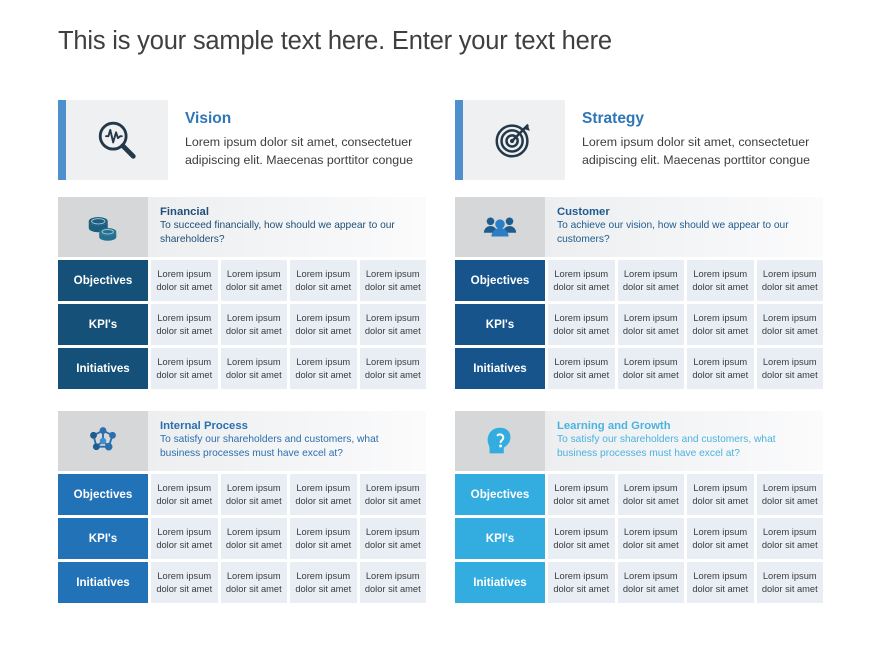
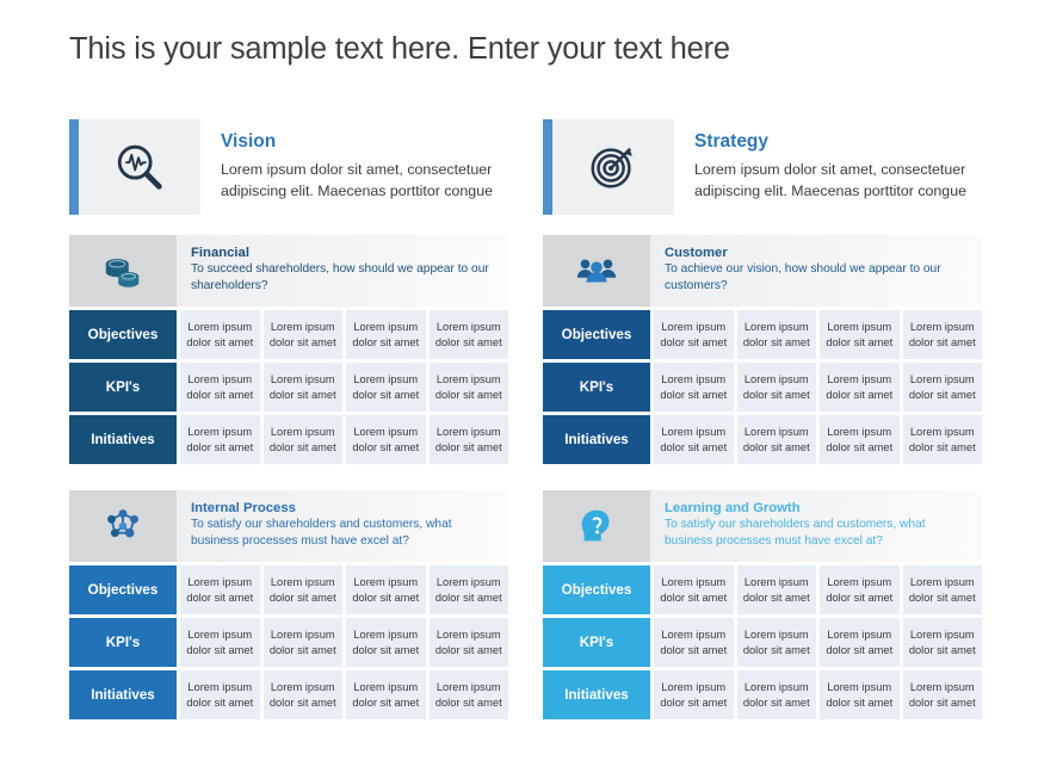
  This is your sample text here. Enter your text here
  Vision
  Lorem ipsum dolor sit amet, consectetuer adipiscing elit. Maecenas porttitor congue
  Strategy
  Lorem ipsum dolor sit amet, consectetuer adipiscing elit. Maecenas porttitor congue
  Financial
- To succeed financially, how should we appear to our shareholders?
+ To succeed shareholders, how should we appear to our shareholders?
  Objectives
  Lorem ipsum dolor sit amet
  Lorem ipsum dolor sit amet
  Lorem ipsum dolor sit amet
  Lorem ipsum dolor sit amet
  KPI's
  Lorem ipsum dolor sit amet
  Lorem ipsum dolor sit amet
  Lorem ipsum dolor sit amet
  Lorem ipsum dolor sit amet
  Initiatives
  Lorem ipsum dolor sit amet
  Lorem ipsum dolor sit amet
  Lorem ipsum dolor sit amet
  Lorem ipsum dolor sit amet
  Customer
  To achieve our vision, how should we appear to our customers?
  Objectives
  Lorem ipsum dolor sit amet
  Lorem ipsum dolor sit amet
  Lorem ipsum dolor sit amet
  Lorem ipsum dolor sit amet
  KPI's
  Lorem ipsum dolor sit amet
  Lorem ipsum dolor sit amet
  Lorem ipsum dolor sit amet
  Lorem ipsum dolor sit amet
  Initiatives
  Lorem ipsum dolor sit amet
  Lorem ipsum dolor sit amet
  Lorem ipsum dolor sit amet
  Lorem ipsum dolor sit amet
  Internal Process
  To satisfy our shareholders and customers, what business processes must have excel at?
  Objectives
  Lorem ipsum dolor sit amet
  Lorem ipsum dolor sit amet
  Lorem ipsum dolor sit amet
  Lorem ipsum dolor sit amet
  KPI's
  Lorem ipsum dolor sit amet
  Lorem ipsum dolor sit amet
  Lorem ipsum dolor sit amet
  Lorem ipsum dolor sit amet
  Initiatives
  Lorem ipsum dolor sit amet
  Lorem ipsum dolor sit amet
  Lorem ipsum dolor sit amet
  Lorem ipsum dolor sit amet
  Learning and Growth
  To satisfy our shareholders and customers, what business processes must have excel at?
  Objectives
  Lorem ipsum dolor sit amet
  Lorem ipsum dolor sit amet
  Lorem ipsum dolor sit amet
  Lorem ipsum dolor sit amet
  KPI's
  Lorem ipsum dolor sit amet
  Lorem ipsum dolor sit amet
  Lorem ipsum dolor sit amet
  Lorem ipsum dolor sit amet
  Initiatives
  Lorem ipsum dolor sit amet
  Lorem ipsum dolor sit amet
  Lorem ipsum dolor sit amet
  Lorem ipsum dolor sit amet
